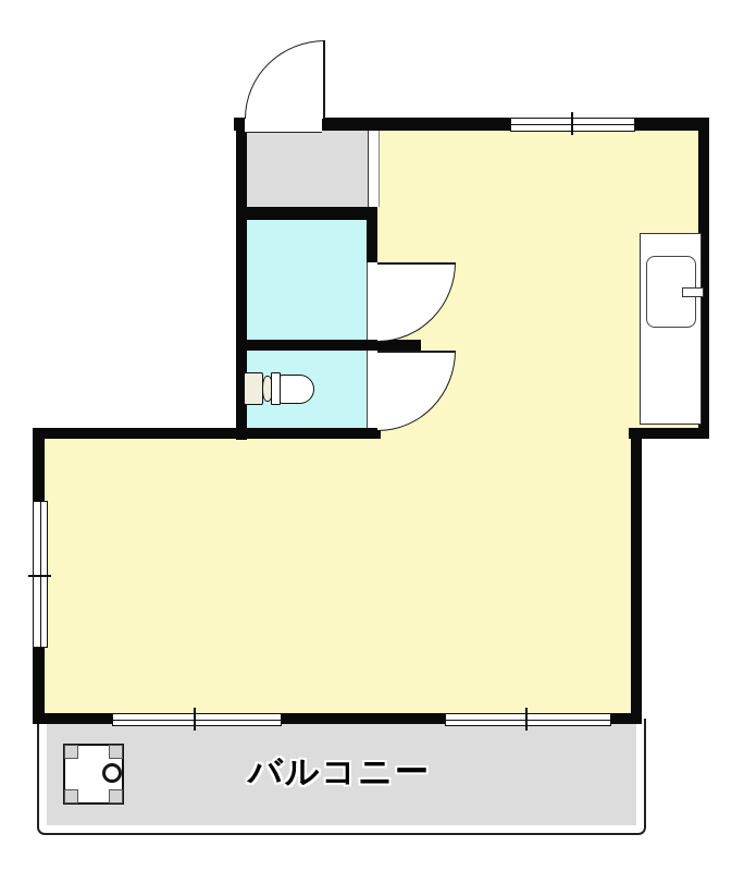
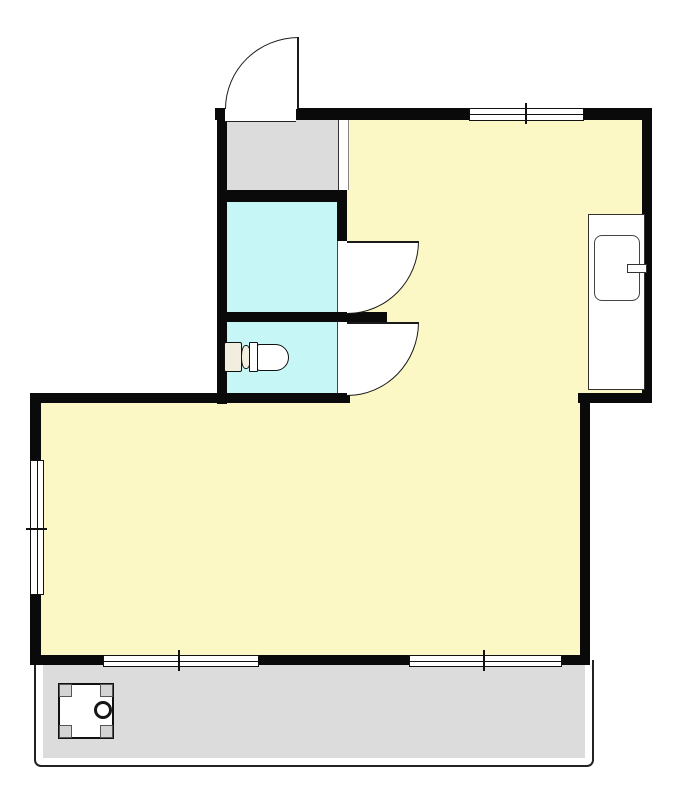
- バルコニー
